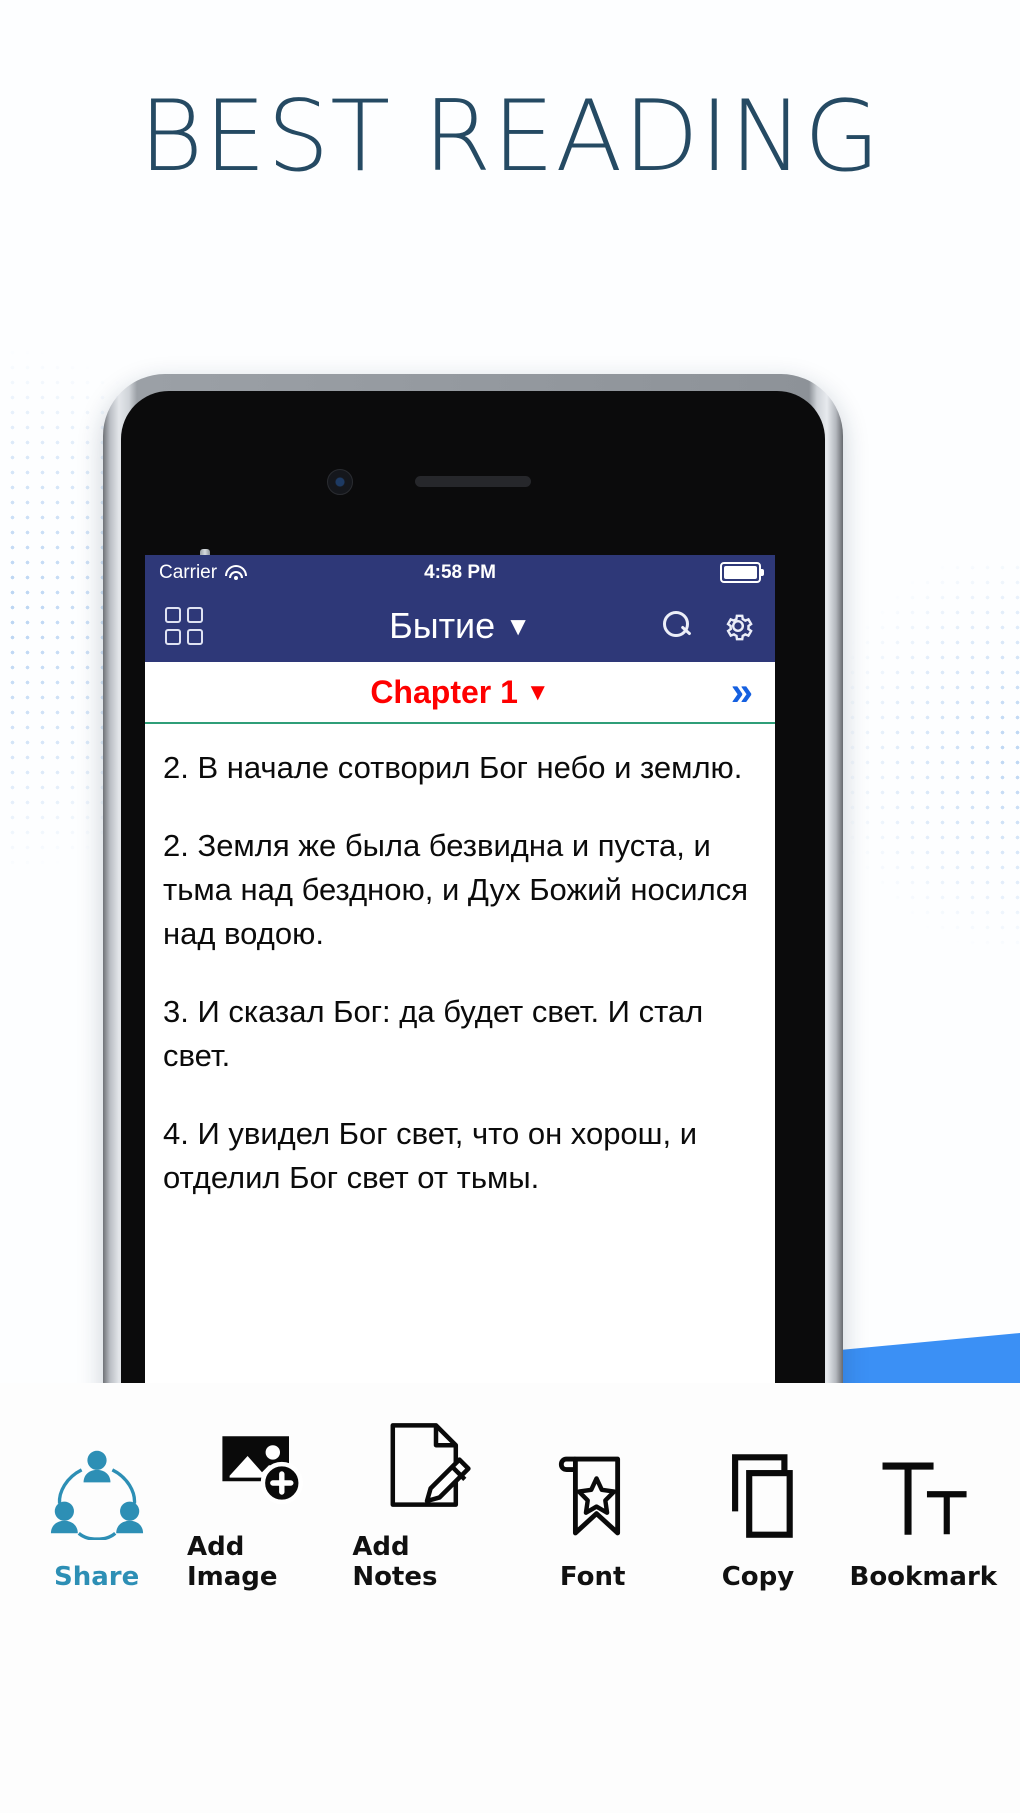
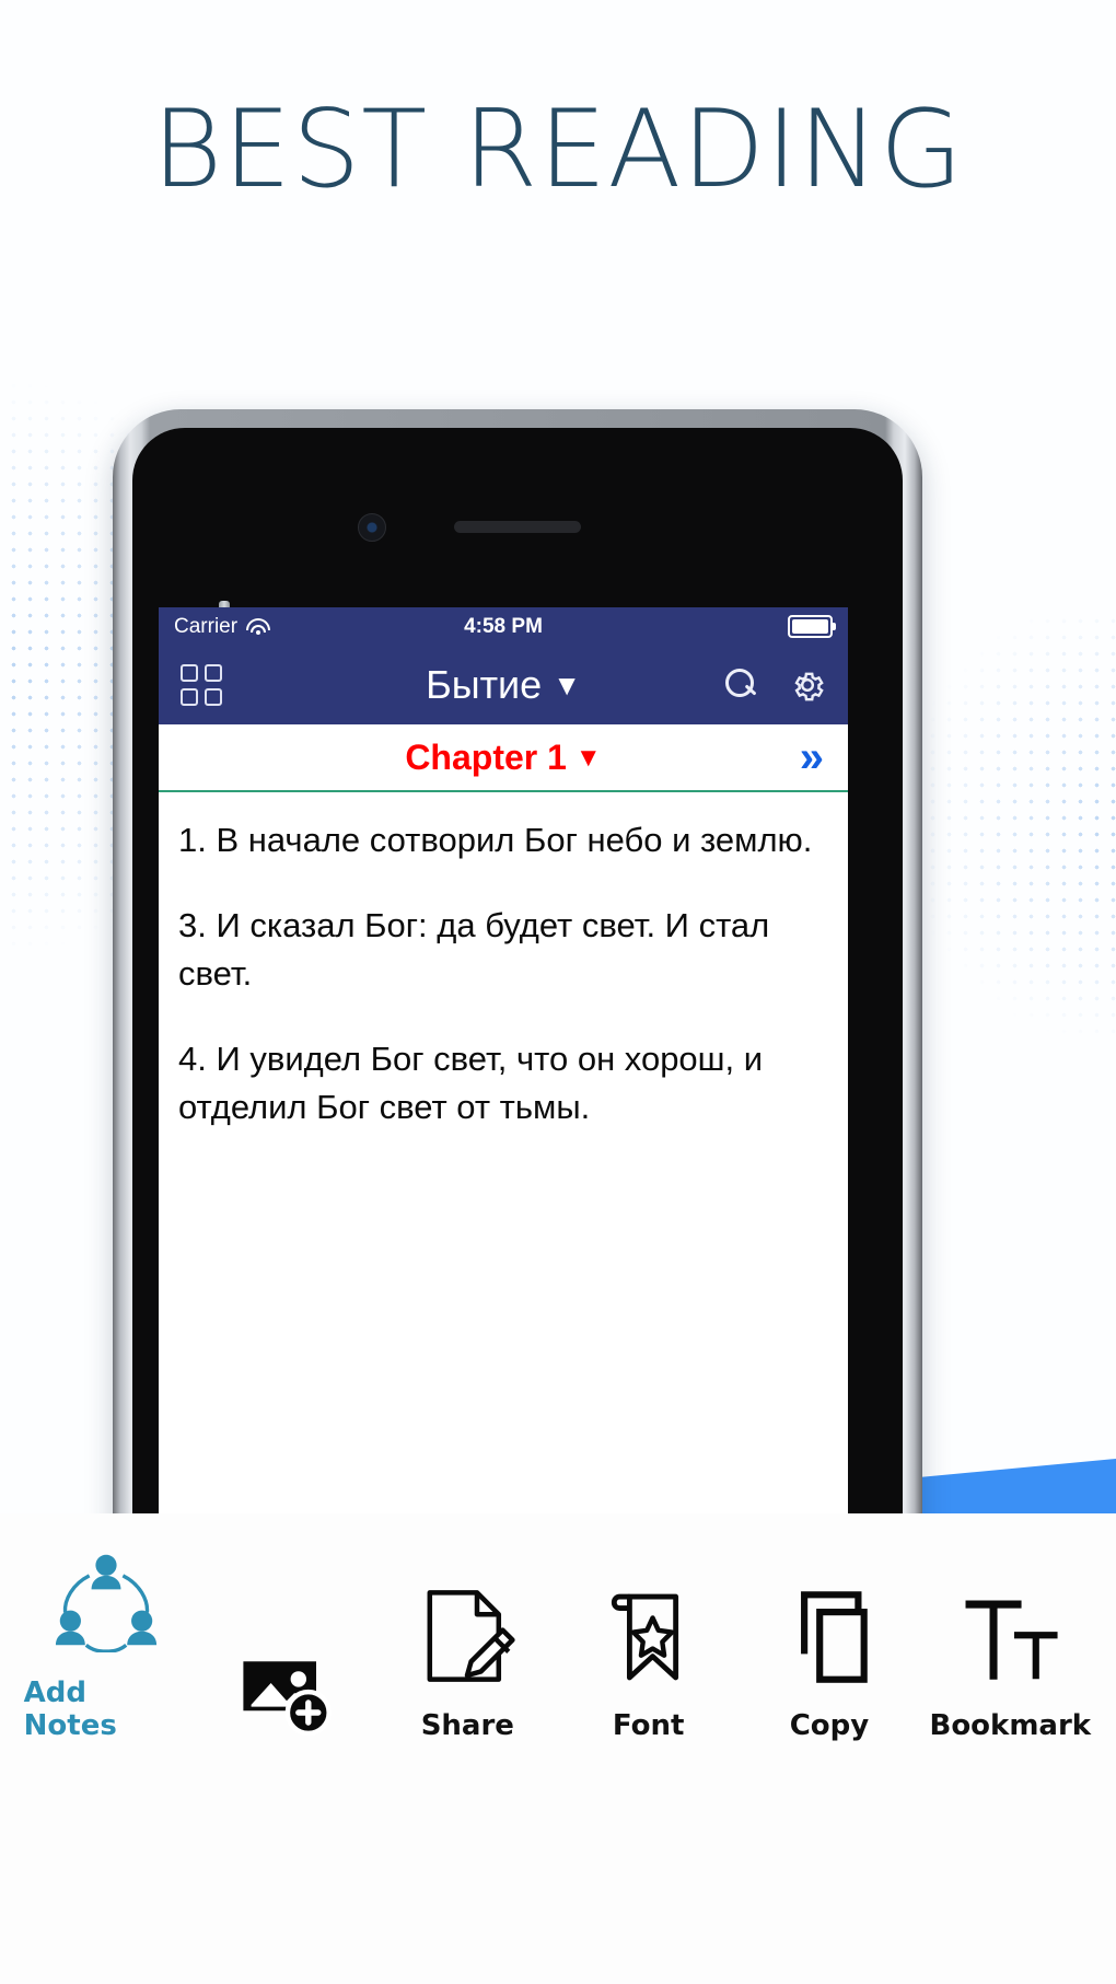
  BEST READING
  Carrier
  4:58 PM
  Бытие ▼
  Chapter 1 ▼
  »
- 2. В начале сотворил Бог небо и землю.
+ 1. В начале сотворил Бог небо и землю.
- 2. Земля же была безвидна и пуста, и тьма над бездною, и Дух Божий носился над водою.
  3. И сказал Бог: да будет свет. И стал свет.
  4. И увидел Бог свет, что он хорош, и отделил Бог свет от тьмы.
- Share
+ Add Notes
- Add Image
- Add Notes
+ Share
  Font
  Copy
  Bookmark
